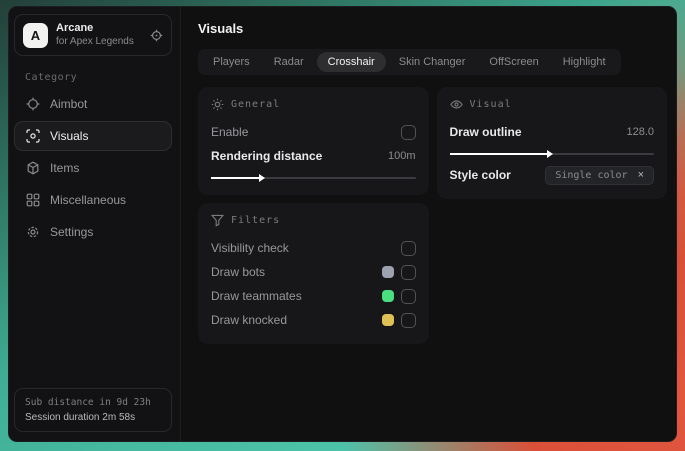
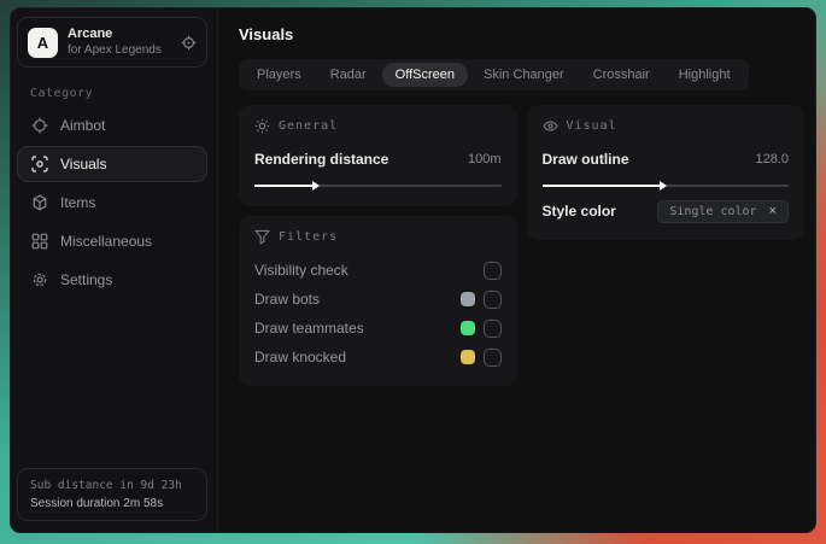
  A
  Arcane
  for Apex Legends
  Category
  Aimbot
  Visuals
  Items
  Miscellaneous
  Settings
  Sub distance in 9d 23h
  Session duration 2m 58s
  Visuals
  Players
  Radar
- Crosshair
+ OffScreen
  Skin Changer
- OffScreen
+ Crosshair
  Highlight
  General
- Enable
  Rendering distance
  100m
  Filters
  Visibility check
  Draw bots
  Draw teammates
  Draw knocked
  Visual
  Draw outline
  128.0
  Style color
  Single color
  ×
